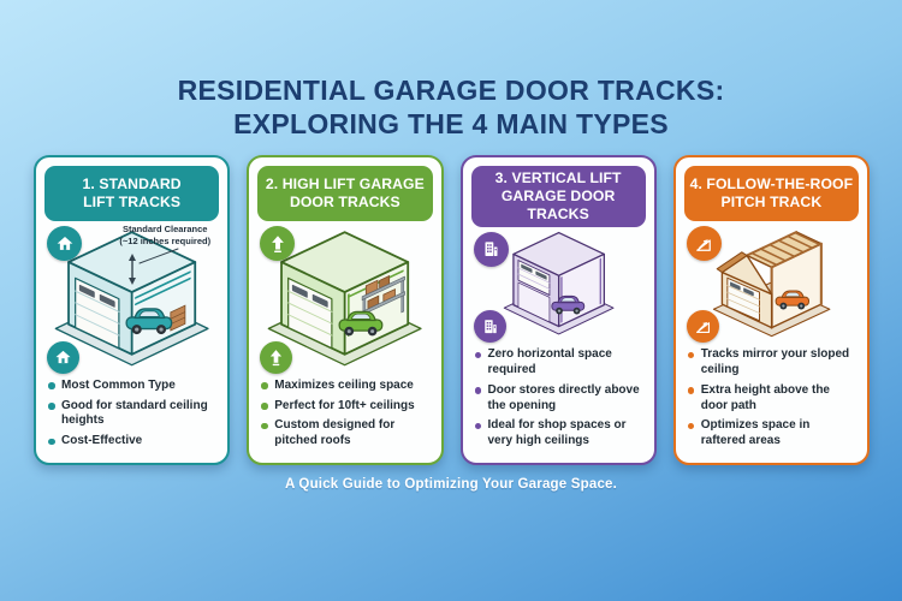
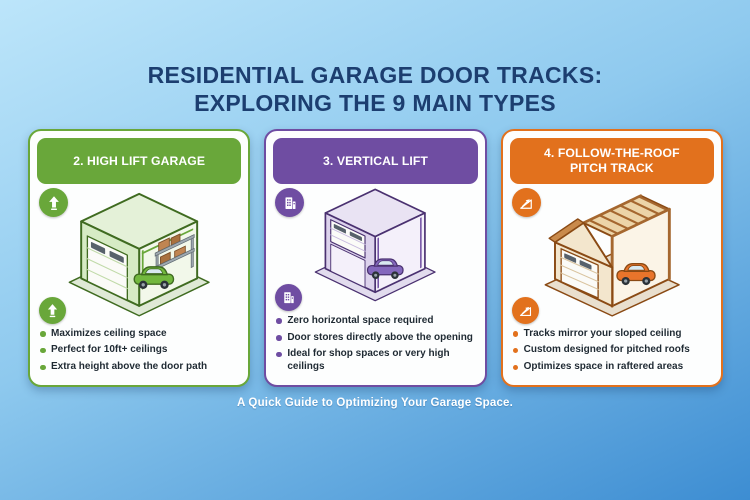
  RESIDENTIAL GARAGE DOOR TRACKS:
- EXPLORING THE 4 MAIN TYPES
+ EXPLORING THE 9 MAIN TYPES
- 1. STANDARD
- LIFT TRACKS
- Standard Clearance
- (~12 inches required)
- Most Common Type
- Good for standard ceiling heights
- Cost-Effective
  2. HIGH LIFT GARAGE
- DOOR TRACKS
  Maximizes ceiling space
  Perfect for 10ft+ ceilings
- Custom designed for pitched roofs
+ Extra height above the door path
  3. VERTICAL LIFT
- GARAGE DOOR TRACKS
  Zero horizontal space required
  Door stores directly above the opening
  Ideal for shop spaces or very high ceilings
  4. FOLLOW-THE-ROOF
  PITCH TRACK
  Tracks mirror your sloped ceiling
- Extra height above the door path
+ Custom designed for pitched roofs
  Optimizes space in raftered areas
  A Quick Guide to Optimizing Your Garage Space.
